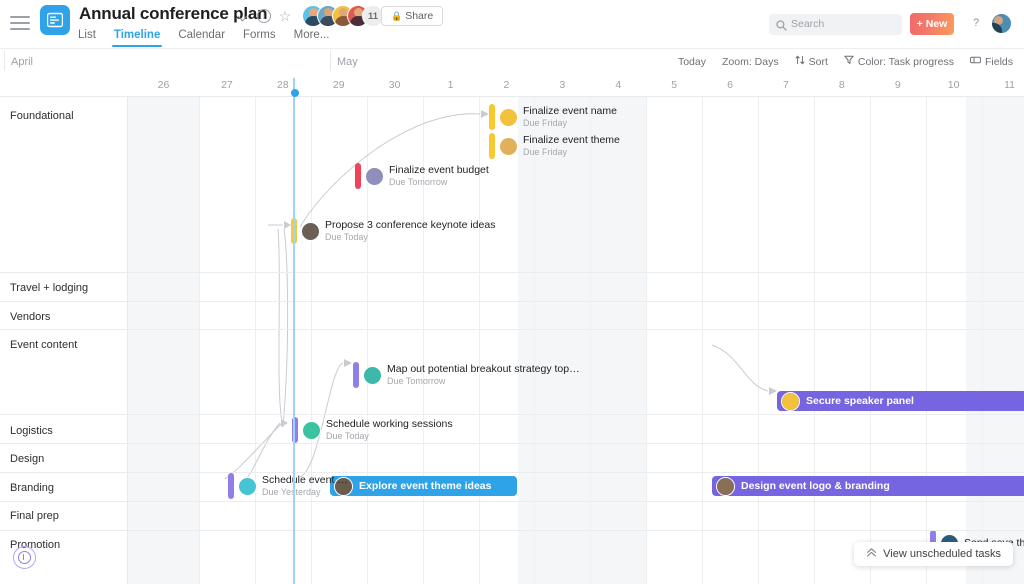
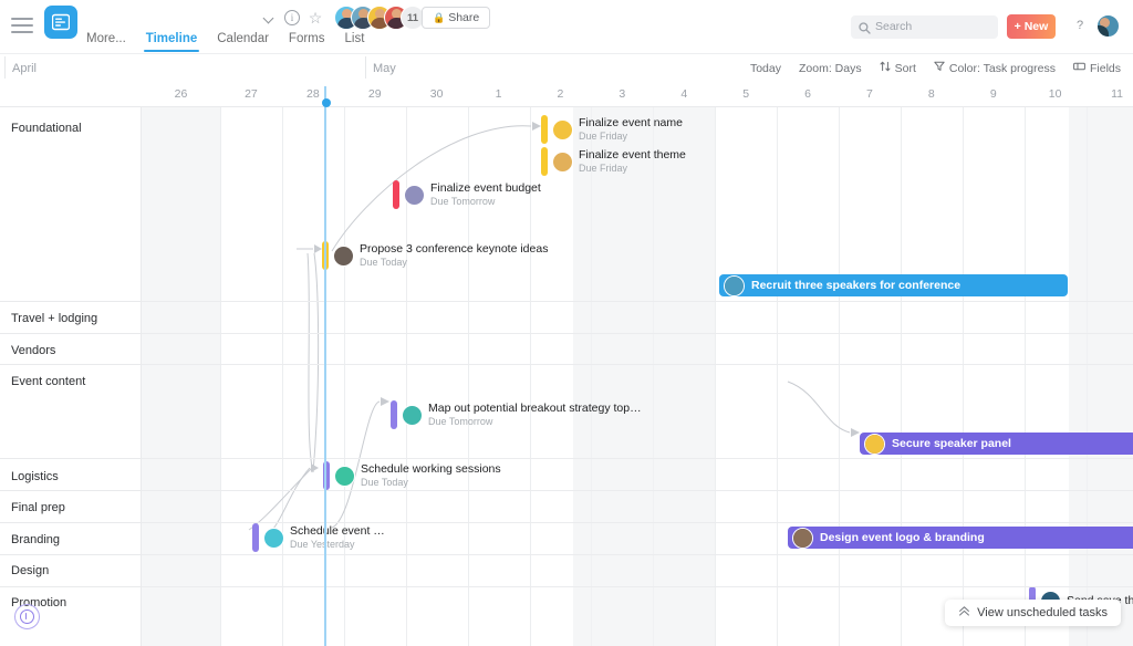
- Annual conference plan
  i
  ☆
  11
  🔒 Share
- List
+ More...
  Timeline
  Calendar
  Forms
- More...
+ List
  Search
  + New
  ?
  April
  May
  Today
  Zoom: Days
  Sort
  Color: Task progress
  Fields
  26
  27
  28
  29
  30
  1
  2
  3
  4
  5
  6
  7
  8
  9
  10
  11
+ Recruit three speakers for conference
  Secure speaker panel
- Explore event theme ideas
  Design event logo & branding
  Finalize event name
  Due Friday
  Finalize event theme
  Due Friday
  Finalize event budget
  Due Tomorrow
  Propose 3 conference keynote ideas
  Due Today
  Map out potential breakout strategy top…
  Due Tomorrow
  Schedule working sessions
  Due Today
  Schedle event …
  Due Yeterday
  Foundational
  Travel + lodging
  Vendors
  Event content
  Logistics
- Design
+ Final prep
  Branding
- Final prep
+ Design
  Promotion
  View unscheduled tasks
